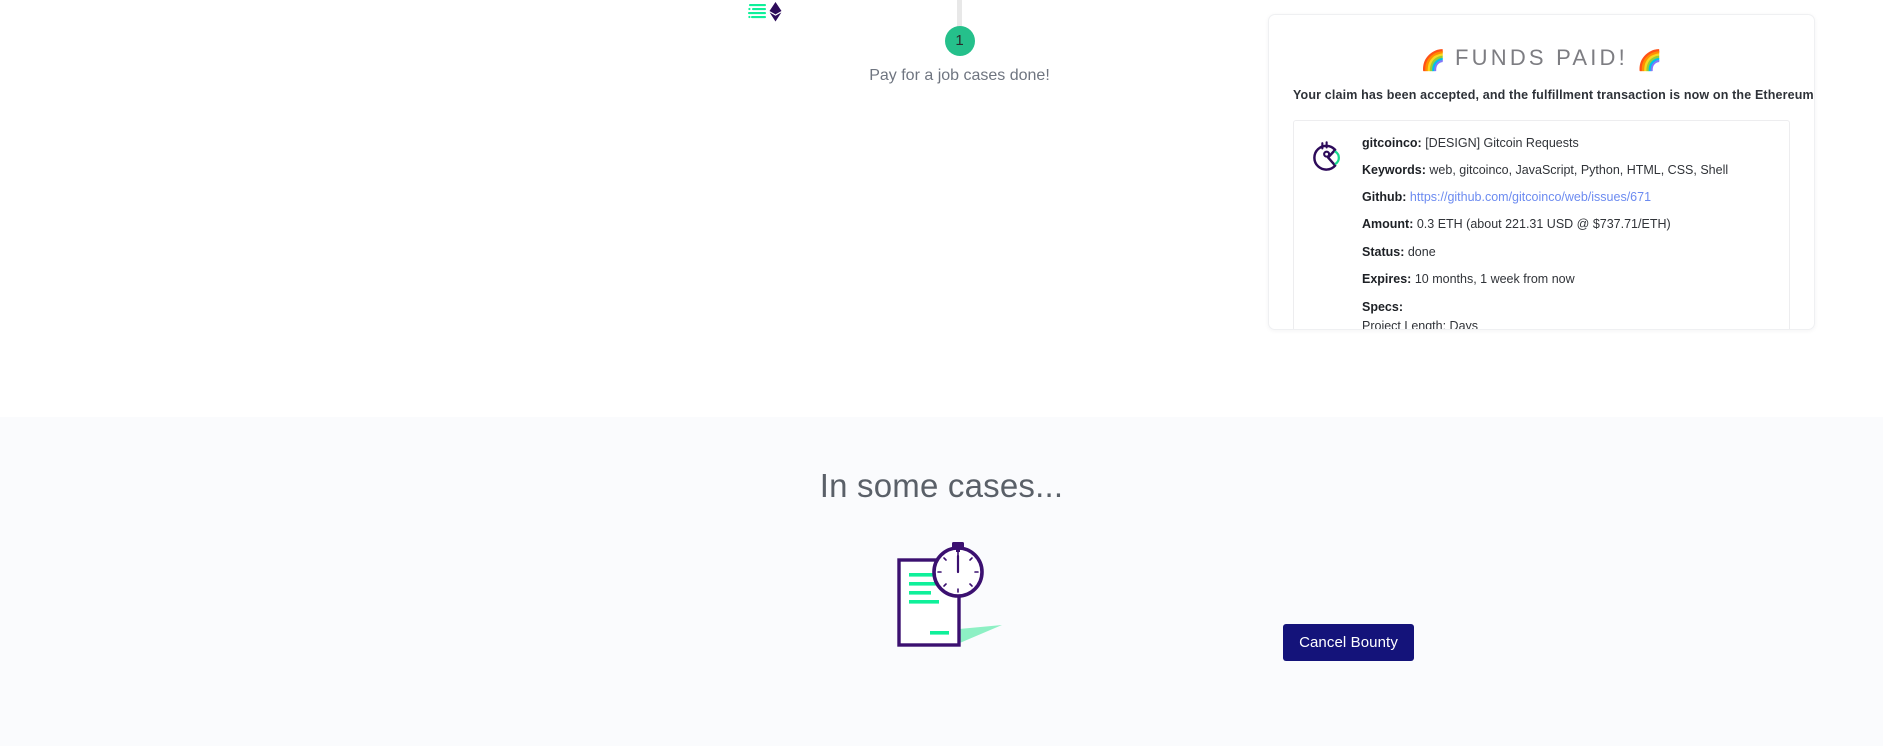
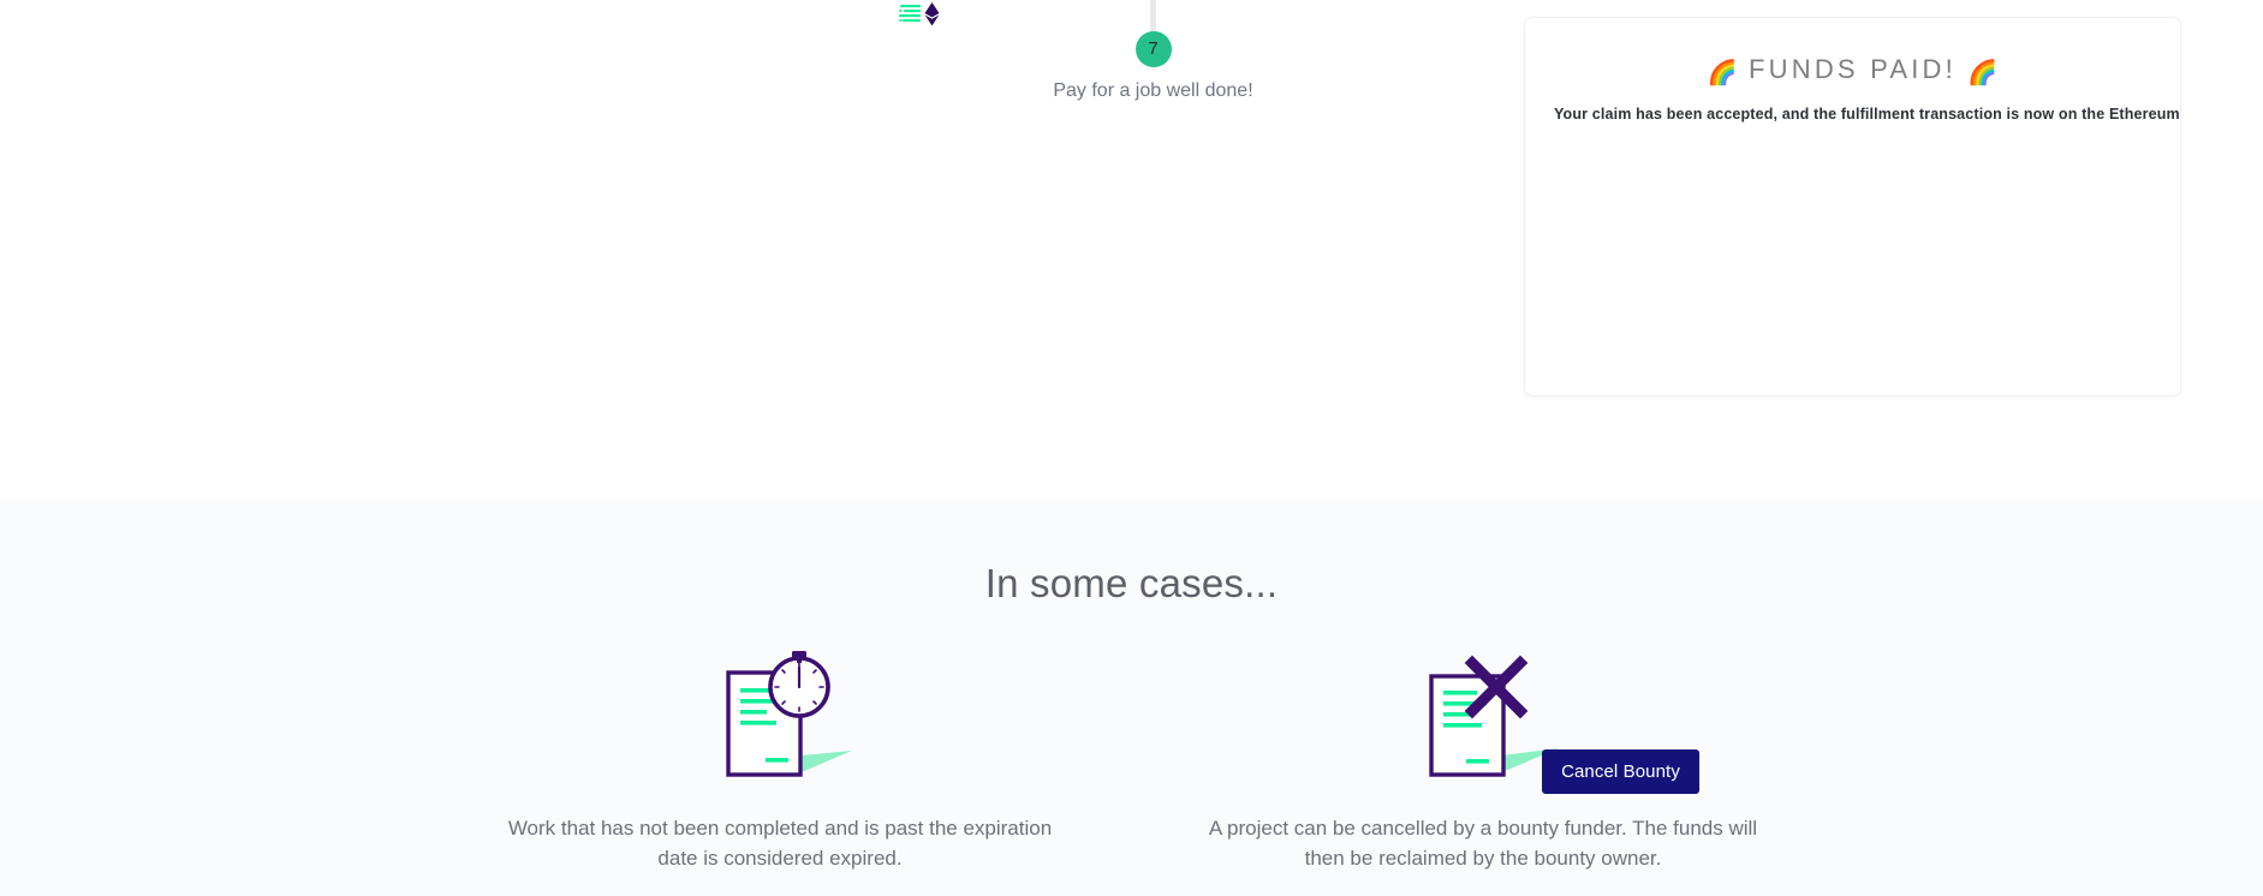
- 1
+ 7
- Pay for a job cases done!
+ Pay for a job well done!
  🌈 FUNDS PAID! 🌈
  Your claim has been accepted, and the fulfillment transaction is now on the Ethereum
- gitcoinco: [DESIGN] Gitcoin Requests
- Keywords: web, gitcoinco, JavaScript, Python, HTML, CSS, Shell
- Github: https://github.com/gitcoinco/web/issues/671
- Amount: 0.3 ETH (about 221.31 USD @ $737.71/ETH)
- Status: done
- Expires: 10 months, 1 week from now
- Specs:
- Project Length: Days
  In some cases...
+ Work that has not been completed and is past the expiration date is considered expired.
+ A project can be cancelled by a bounty funder. The funds will then be reclaimed by the bounty owner.
  Cancel Bounty
